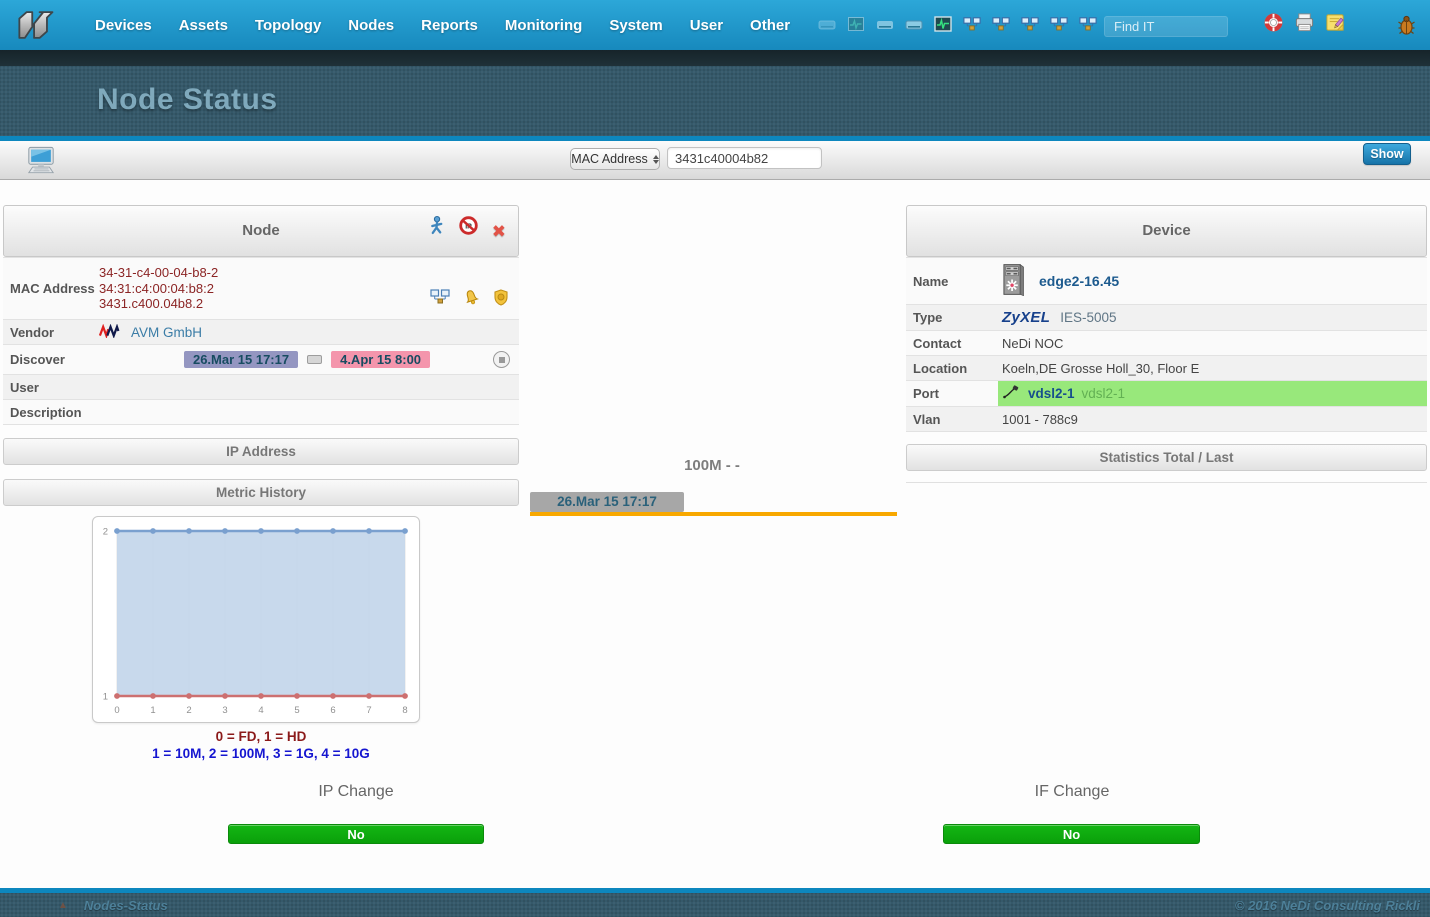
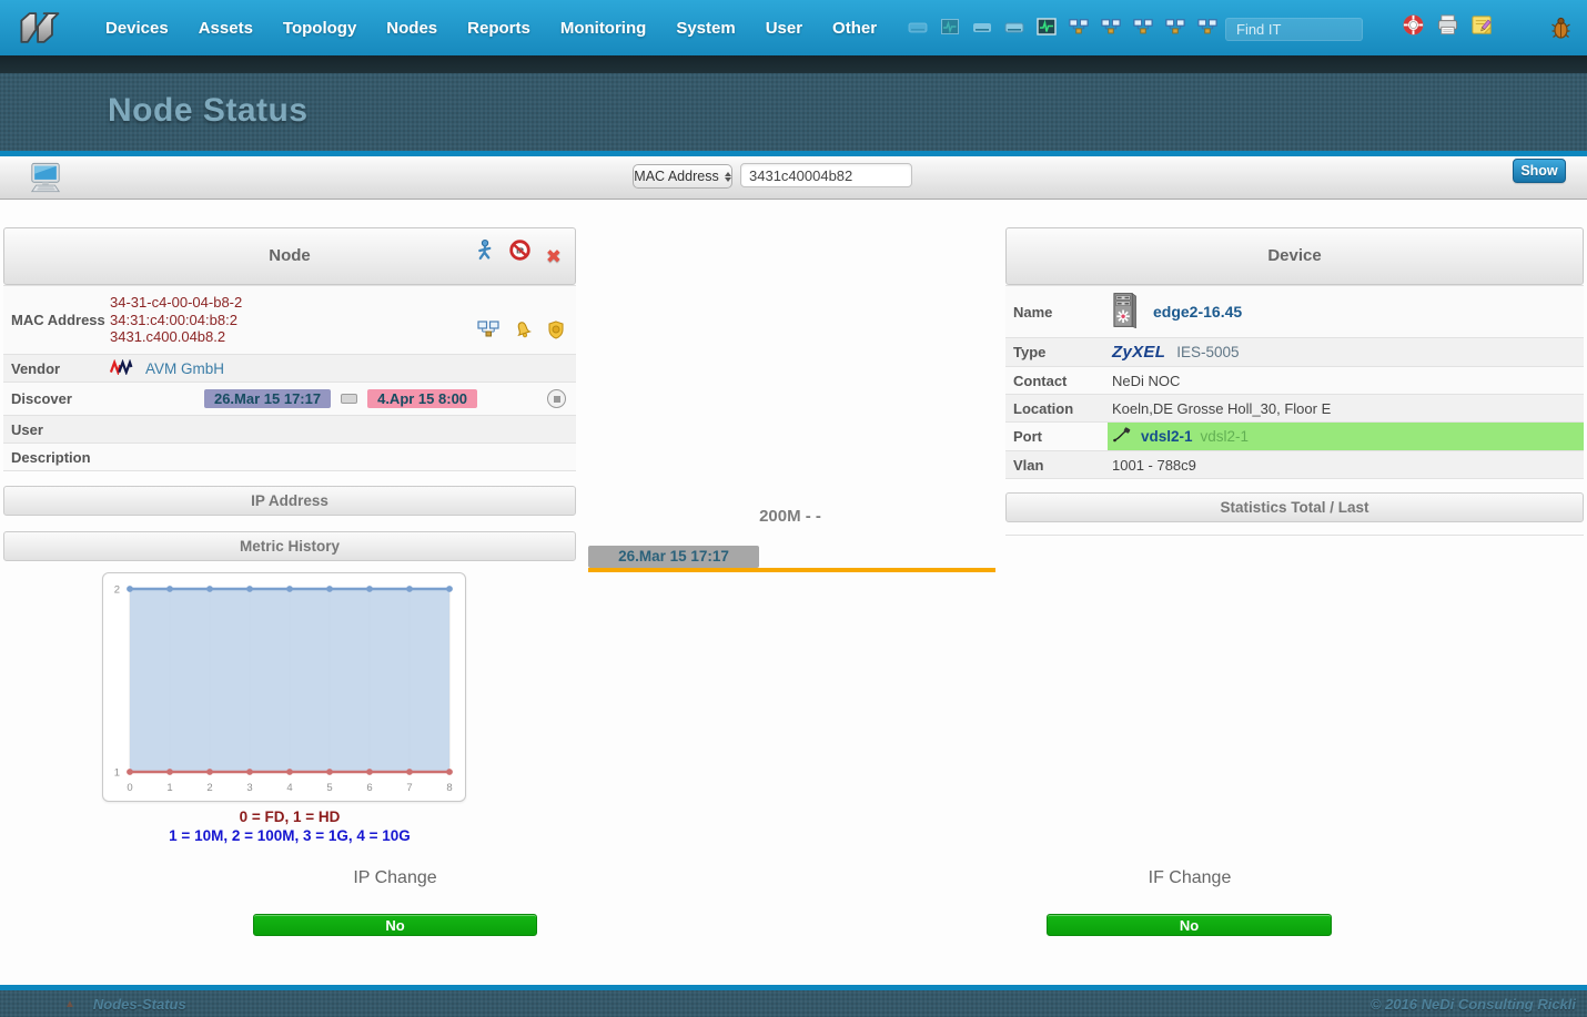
  Devices
  Assets
  Topology
  Nodes
  Reports
  Monitoring
  System
  User
  Other
  Find IT
  Node Status
  MAC Address
  3431c40004b82
  Show
  Node
  ✖
  MAC Address
  34-31-c4-00-04-b8-2
  34:31:c4:00:04:b8:2
  3431.c400.04b8.2
  Vendor
  AVM GmbH
  Discover
  26.Mar 15 17:17
  4.Apr 15 8:00
  User
  Description
  IP Address
  Metric History
  0
  1
  2
  3
  4
  5
  6
  7
  8
  1
  2
  0 = FD, 1 = HD
  1 = 10M, 2 = 100M, 3 = 1G, 4 = 10G
- 100M - -
+ 200M - -
  26.Mar 15 17:17
  Device
  Name
  edge2-16.45
  Type
  ZyXEL
  IES-5005
  Contact
  NeDi NOC
  Location
  Koeln,DE Grosse Holl_30, Floor E
  Port
  vdsl2-1
  vdsl2-1
  Vlan
  1001 - 788c9
  Statistics Total / Last
  IP Change
  No
  IF Change
  No
  ▲
  Nodes-Status
  © 2016 NeDi Consulting Rickli
